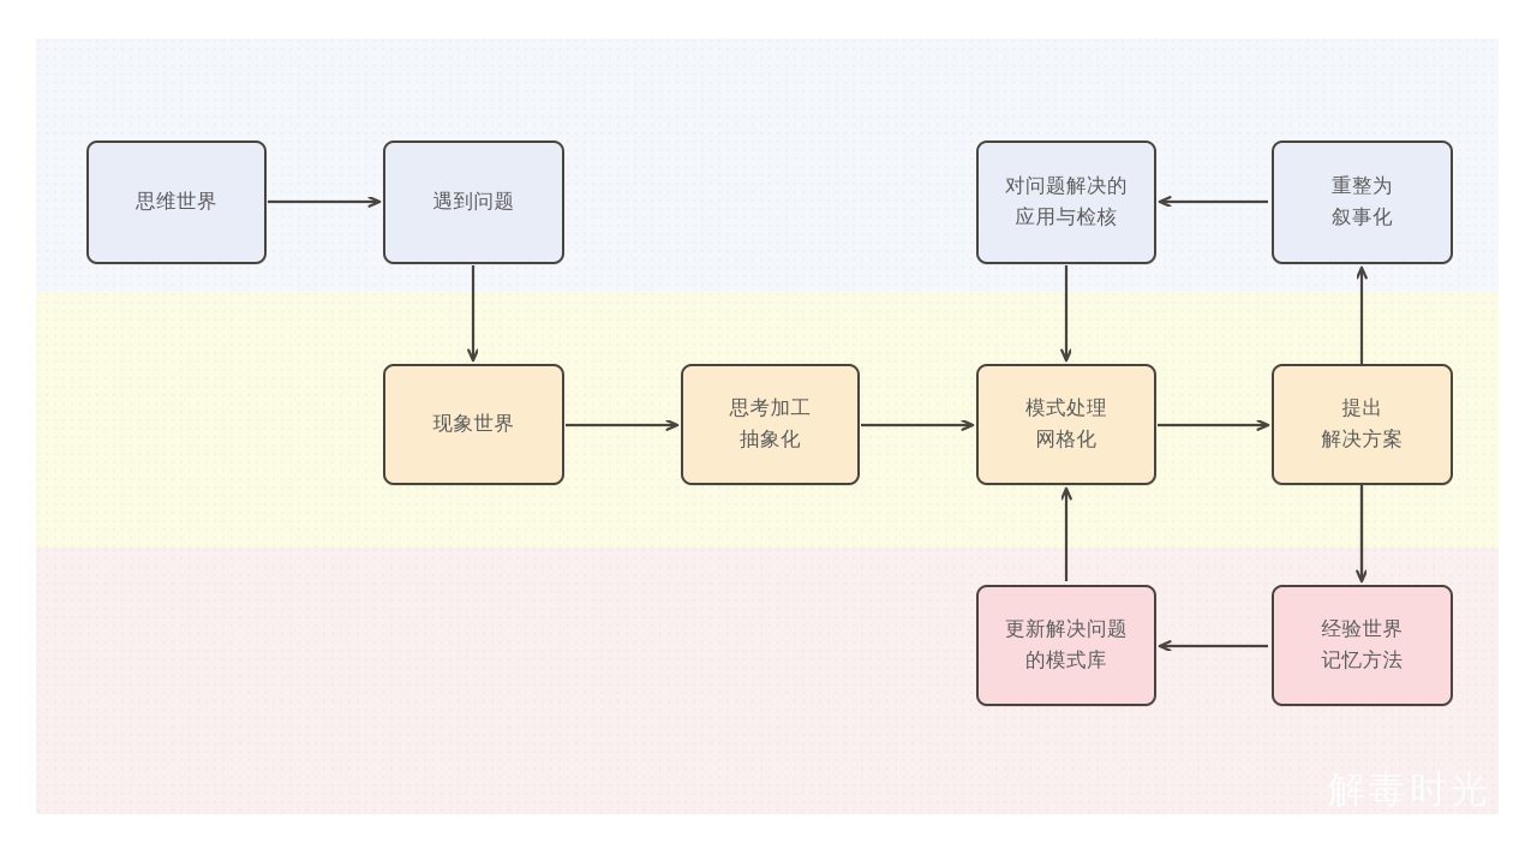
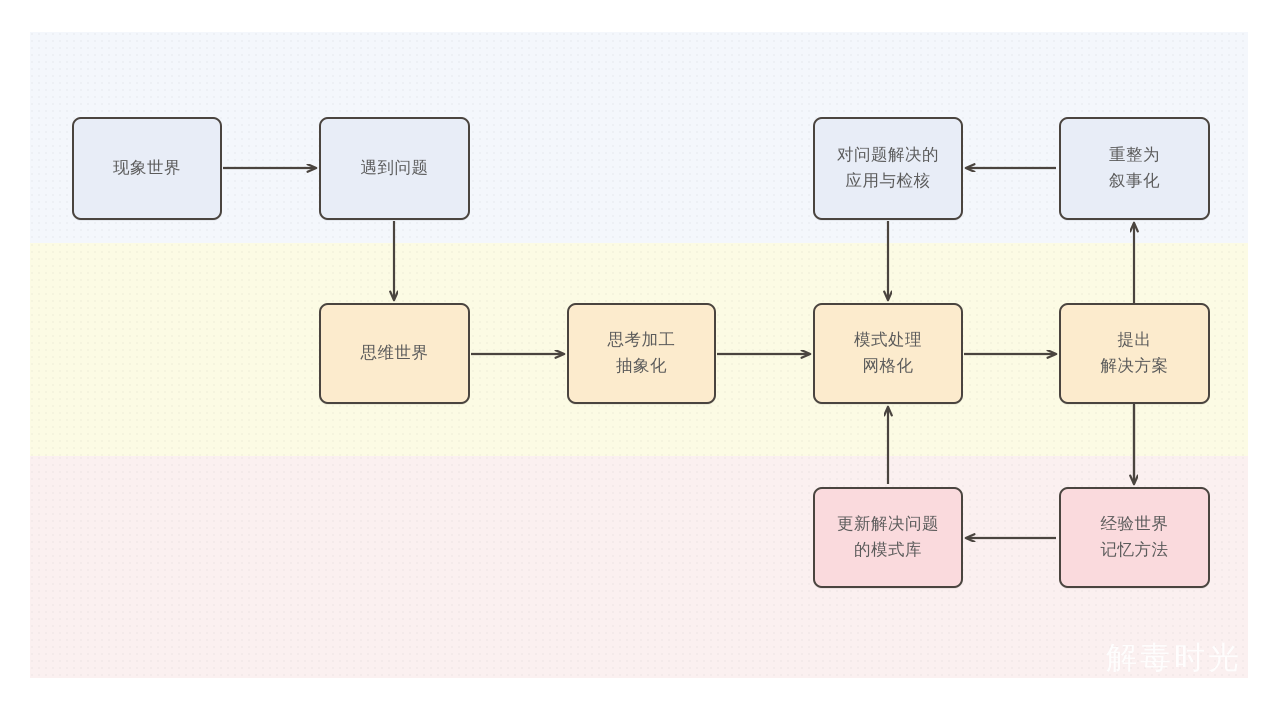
- 思维世界
+ 现象世界
  遇到问题
- 现象世界
+ 思维世界
  思考加工
  抽象化
  模式处理
  网格化
  提出
  解决方案
  对问题解决的
  应用与检核
  重整为
  叙事化
  更新解决问题
  的模式库
  经验世界
  记忆方法
